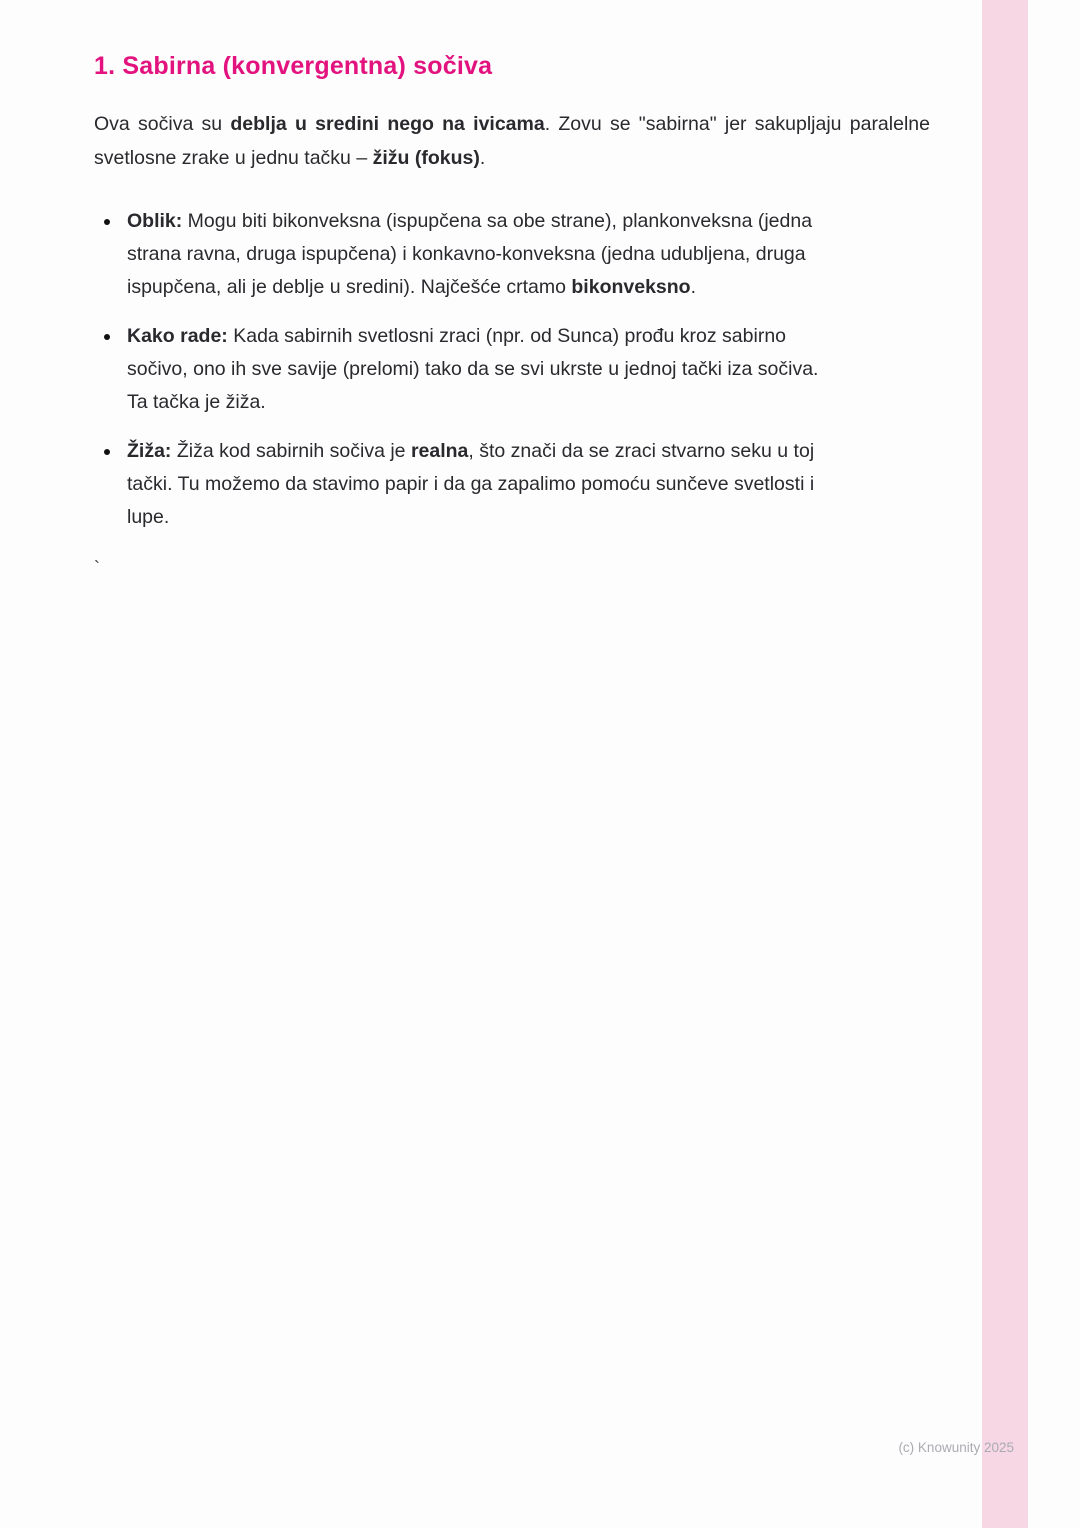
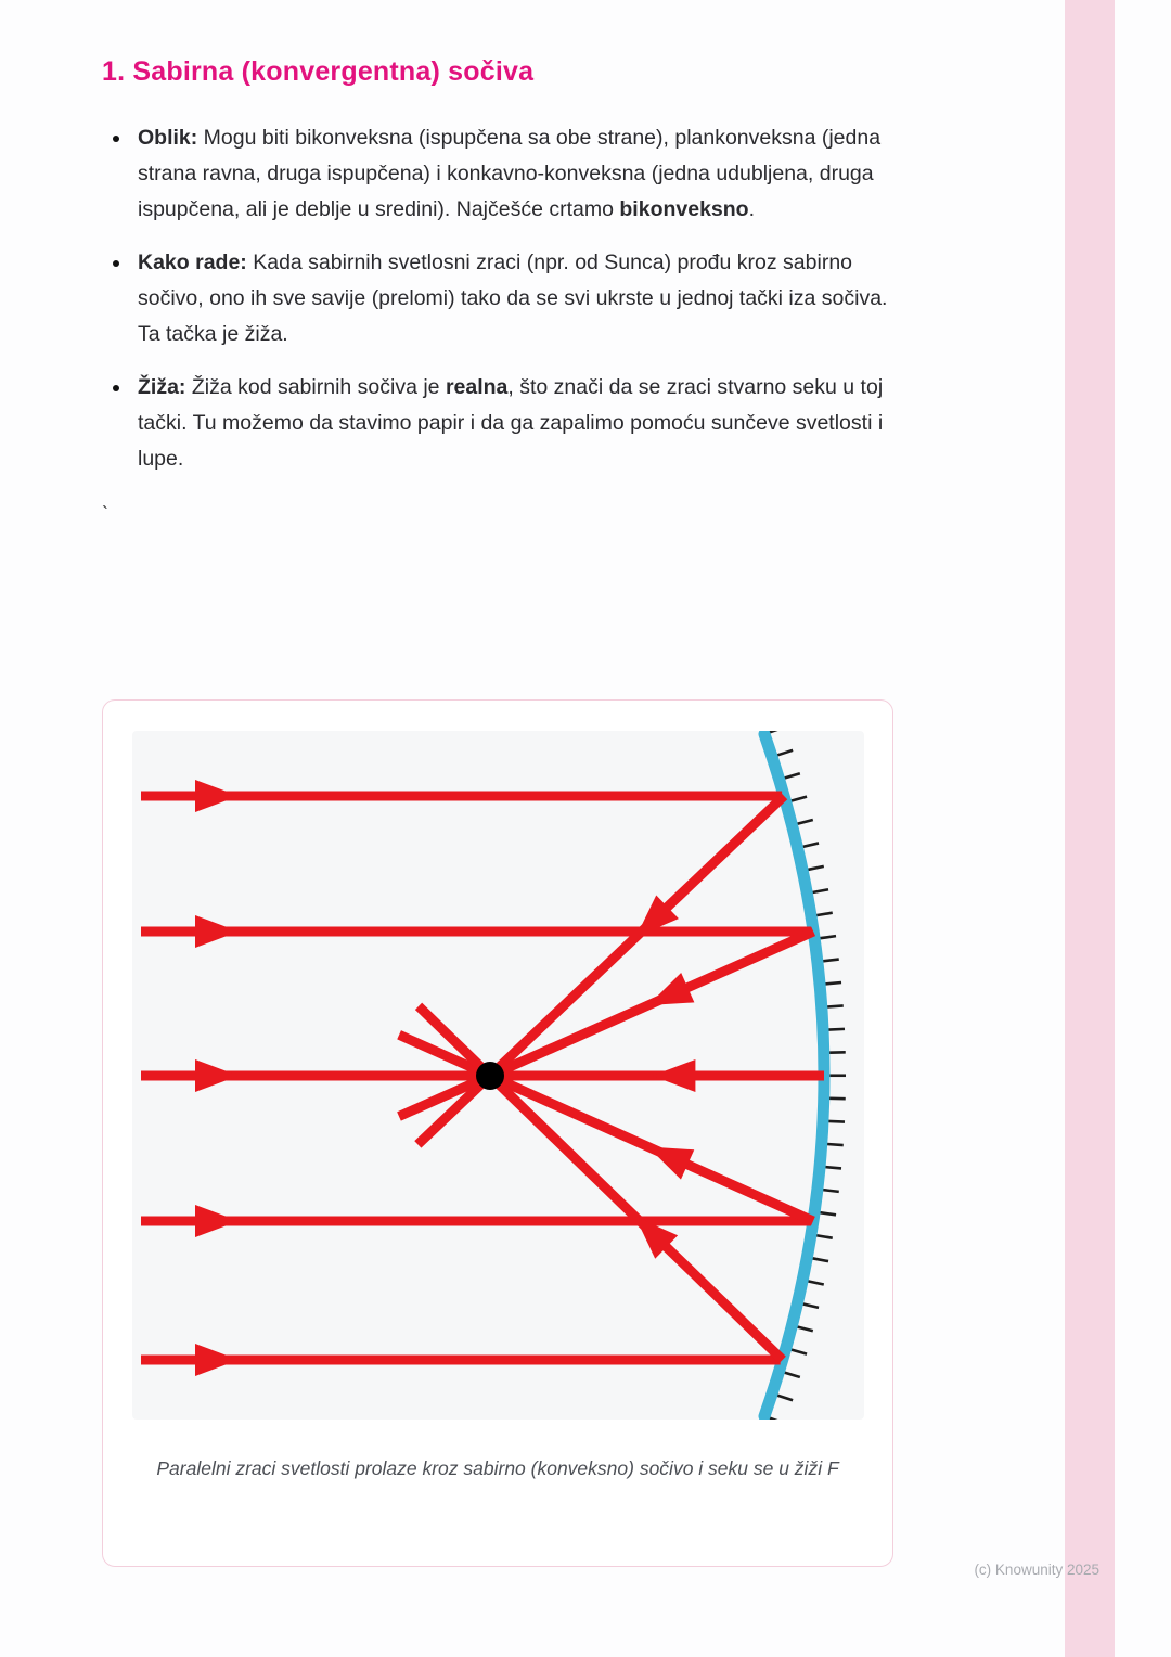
  1. Sabirna (konvergentna) sočiva
- Ova sočiva su deblja u sredini nego na ivicama. Zovu se "sabirna" jer sakupljaju paralelne svetlosne zrake u jednu tačku – žižu (fokus).
  Oblik: Mogu biti bikonveksna (ispupčena sa obe strane), plankonveksna (jedna strana ravna, druga ispupčena) i konkavno-konveksna (jedna udubljena, druga ispupčena, ali je deblje u sredini). Najčešće crtamo bikonveksno.
  Kako rade: Kada sabirnih svetlosni zraci (npr. od Sunca) prođu kroz sabirno sočivo, ono ih sve savije (prelomi) tako da se svi ukrste u jednoj tački iza sočiva. Ta tačka je žiža.
  Žiža: Žiža kod sabirnih sočiva je realna, što znači da se zraci stvarno seku u toj tački. Tu možemo da stavimo papir i da ga zapalimo pomoću sunčeve svetlosti i lupe.
  `
+ Paralelni zraci svetlosti prolaze kroz sabirno (konveksno) sočivo i seku se u žiži F
  (c) Knowunity 2025
